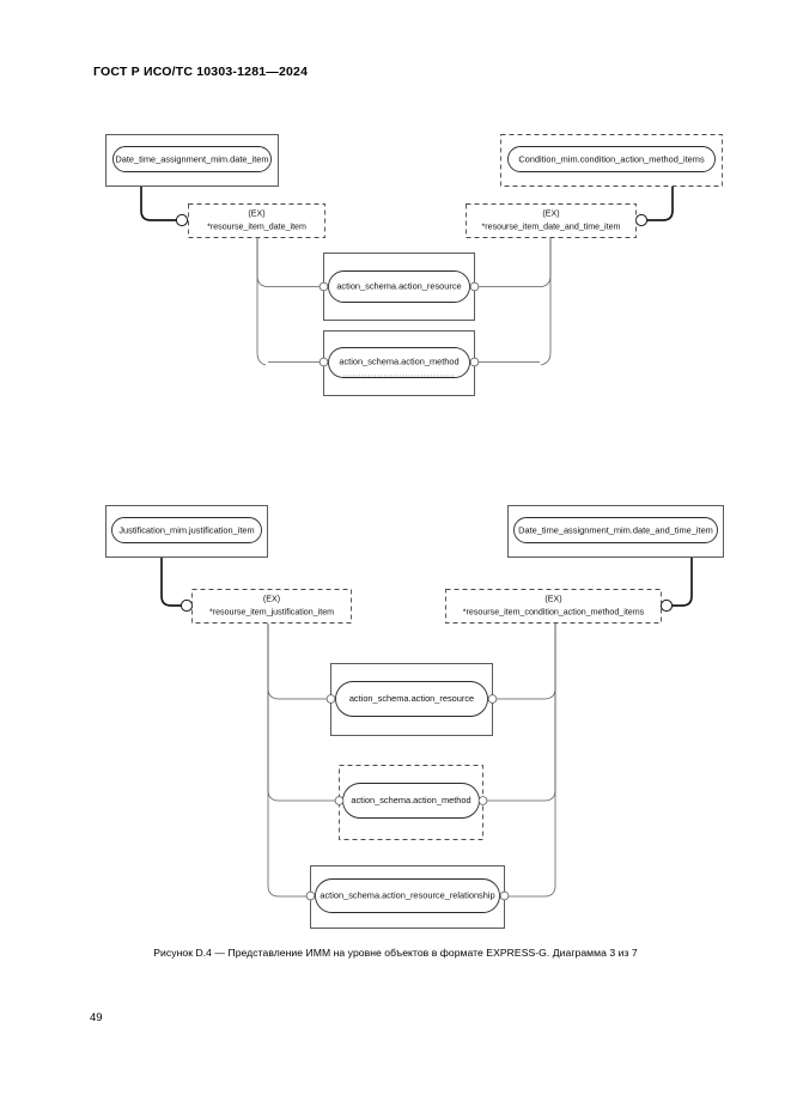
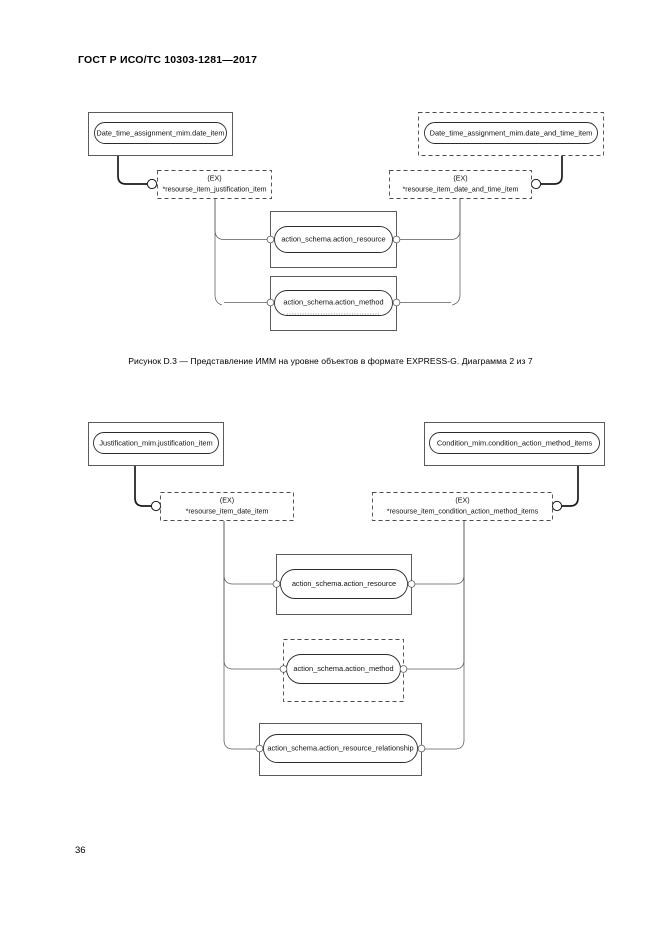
- ГОСТ Р ИСО/ТС 10303-1281—2024
+ ГОСТ Р ИСО/ТС 10303-1281—2017
  Date_time_assignment_mim.date_item
- Condition_mim.condition_action_method_items
+ Date_time_assignment_mim.date_and_time_item
  (EX)
- *resourse_item_date_item
+ *resourse_item_justification_item
  (EX)
  *resourse_item_date_and_time_item
  action_schema.action_resource
  action_schema.action_method
+ Рисунок D.3 — Представление ИММ на уровне объектов в формате EXPRESS-G. Диаграмма 2 из 7
  Justification_mim.justification_item
- Date_time_assignment_mim.date_and_time_item
+ Condition_mim.condition_action_method_items
  (EX)
- *resourse_item_justification_item
+ *resourse_item_date_item
  (EX)
  *resourse_item_condition_action_method_items
  action_schema.action_resource
  action_schema.action_method
  action_schema.action_resource_relationship
- Рисунок D.4 — Представление ИММ на уровне объектов в формате EXPRESS-G. Диаграмма 3 из 7
- 49
+ 36
